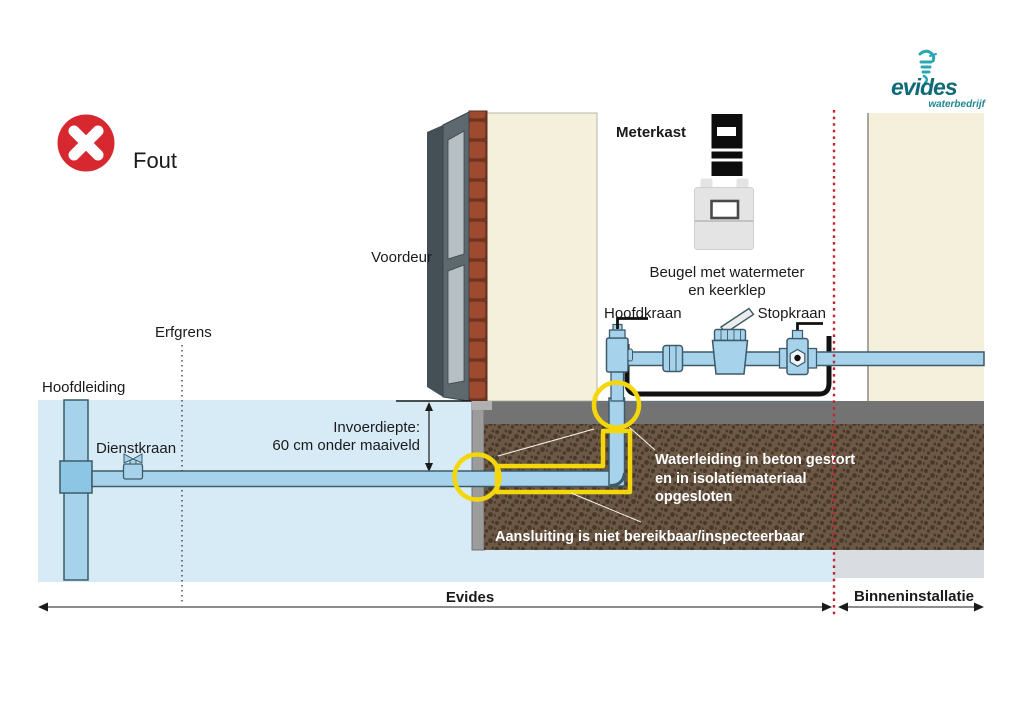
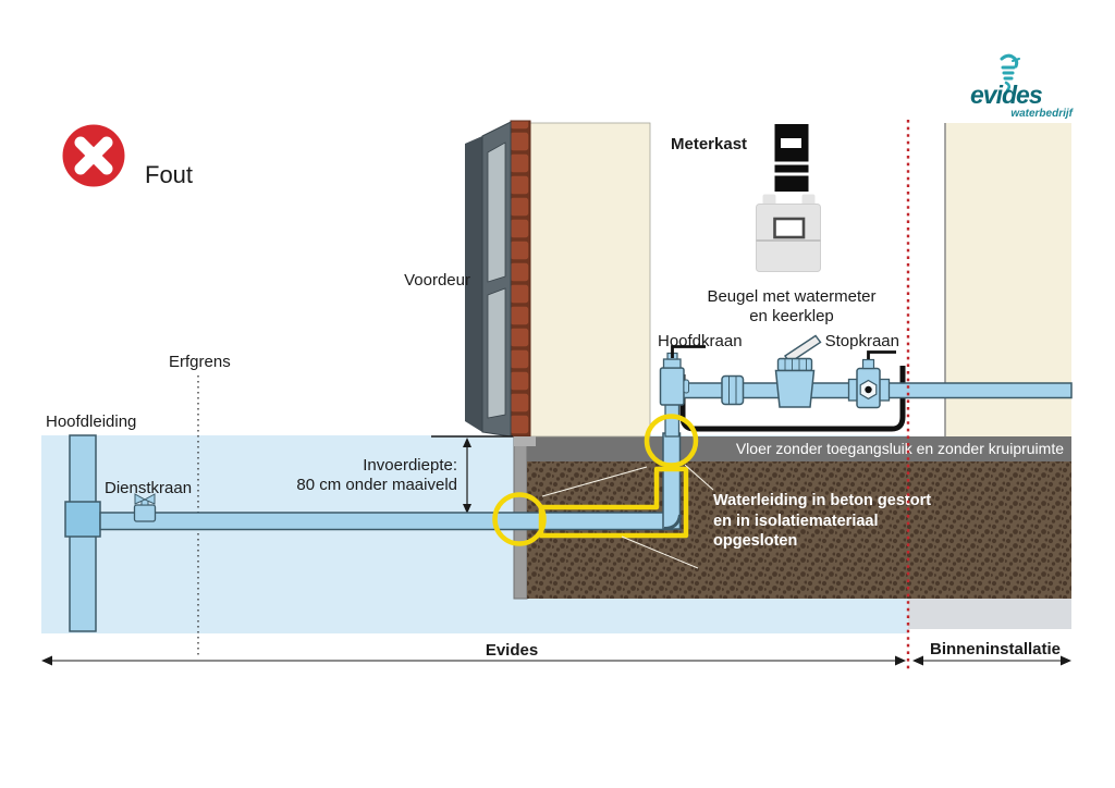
+ Vloer zonder toegangsluik en zonder kruipruimte
  Waterleiding in beton gesort
  en in isolatiemateriaal
  opgesloten
- Aansluiting is niet bereikbaar/inspecteerbaar
  Evides
  Binneninstallatie
  Hoofdleiding
  Dienstkraan
  Erfgrens
  Voordeur
  Invoerdiepte:
- 60 cm onder maaiveld
+ 80 cm onder maaiveld
  Meterkast
  Beugel met watermeter
  en keerklep
  Hoofdkraan
  Stopkraan
  Fout
  evides
  waterbedrijf
